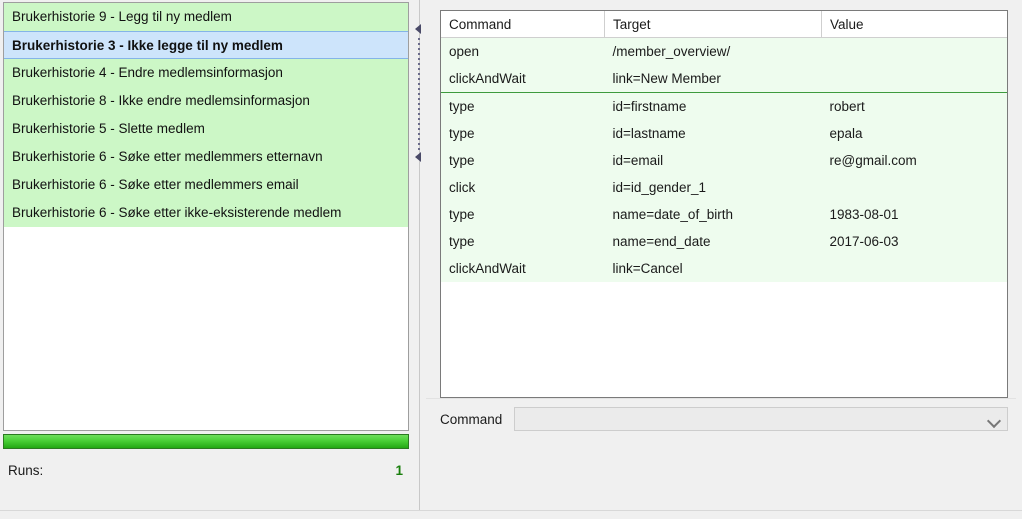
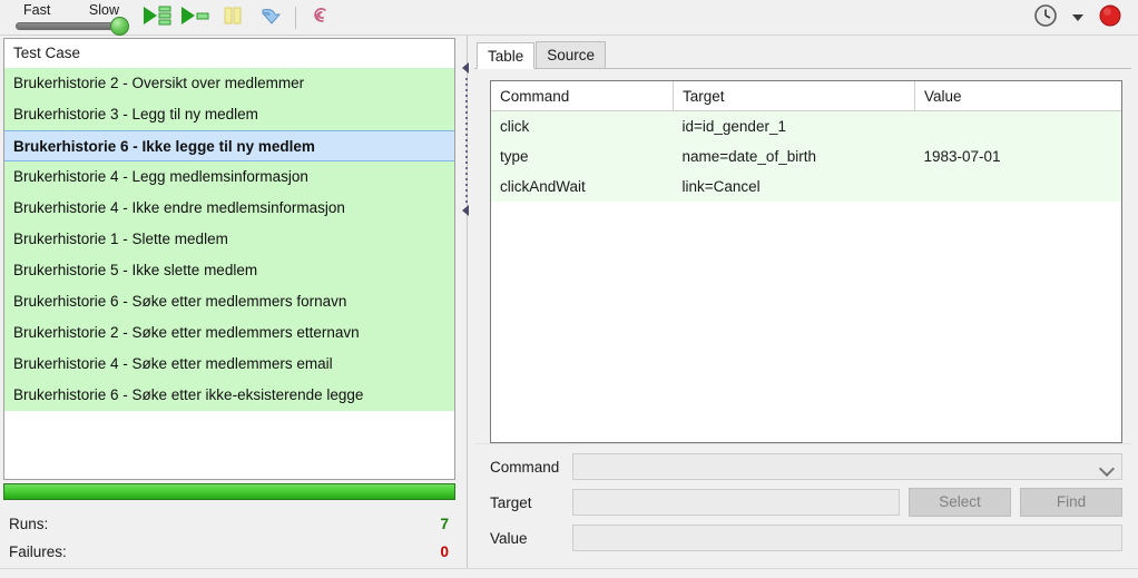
+ Fast
+ Slow
+ Test Case
+ Brukerhistorie 2 - Oversikt over medlemmer
- Brukerhistorie 9 - Legg til ny medlem
+ Brukerhistorie 3 - Legg til ny medlem
- Brukerhistorie 3 - Ikke legge til ny medlem
+ Brukerhistorie 6 - Ikke legge til ny medlem
- Brukerhistorie 4 - Endre medlemsinformasjon
+ Brukerhistorie 4 - Legg medlemsinformasjon
- Brukerhistorie 8 - Ikke endre medlemsinformasjon
+ Brukerhistorie 4 - Ikke endre medlemsinformasjon
- Brukerhistorie 5 - Slette medlem
+ Brukerhistorie 1 - Slette medlem
+ Brukerhistorie 5 - Ikke slette medlem
+ Brukerhistorie 6 - Søke etter medlemmers fornavn
- Brukerhistorie 6 - Søke etter medlemmers etternavn
+ Brukerhistorie 2 - Søke etter medlemmers etternavn
- Brukerhistorie 6 - Søke etter medlemmers email
+ Brukerhistorie 4 - Søke etter medlemmers email
- Brukerhistorie 6 - Søke etter ikke-eksisterende medlem
+ Brukerhistorie 6 - Søke etter ikke-eksisterende legge
  Runs:
- 1
+ 7
+ Failures:
+ 0
+ Table
+ Source
  Command	Target	Value
- open	/member_overview/
- clickAndWait	link=New Member
- type	id=firstname	robert
- type	id=lastname	epala
- type	id=email	re@gmail.com
  click	id=id_gender_1
- type	name=date_of_birth	1983-08-01
+ type	name=date_of_birth	1983-07-01
- type	name=end_date	2017-06-03
  clickAndWait	link=Cancel
  Command
+ Target
+ Select
+ Find
+ Value
